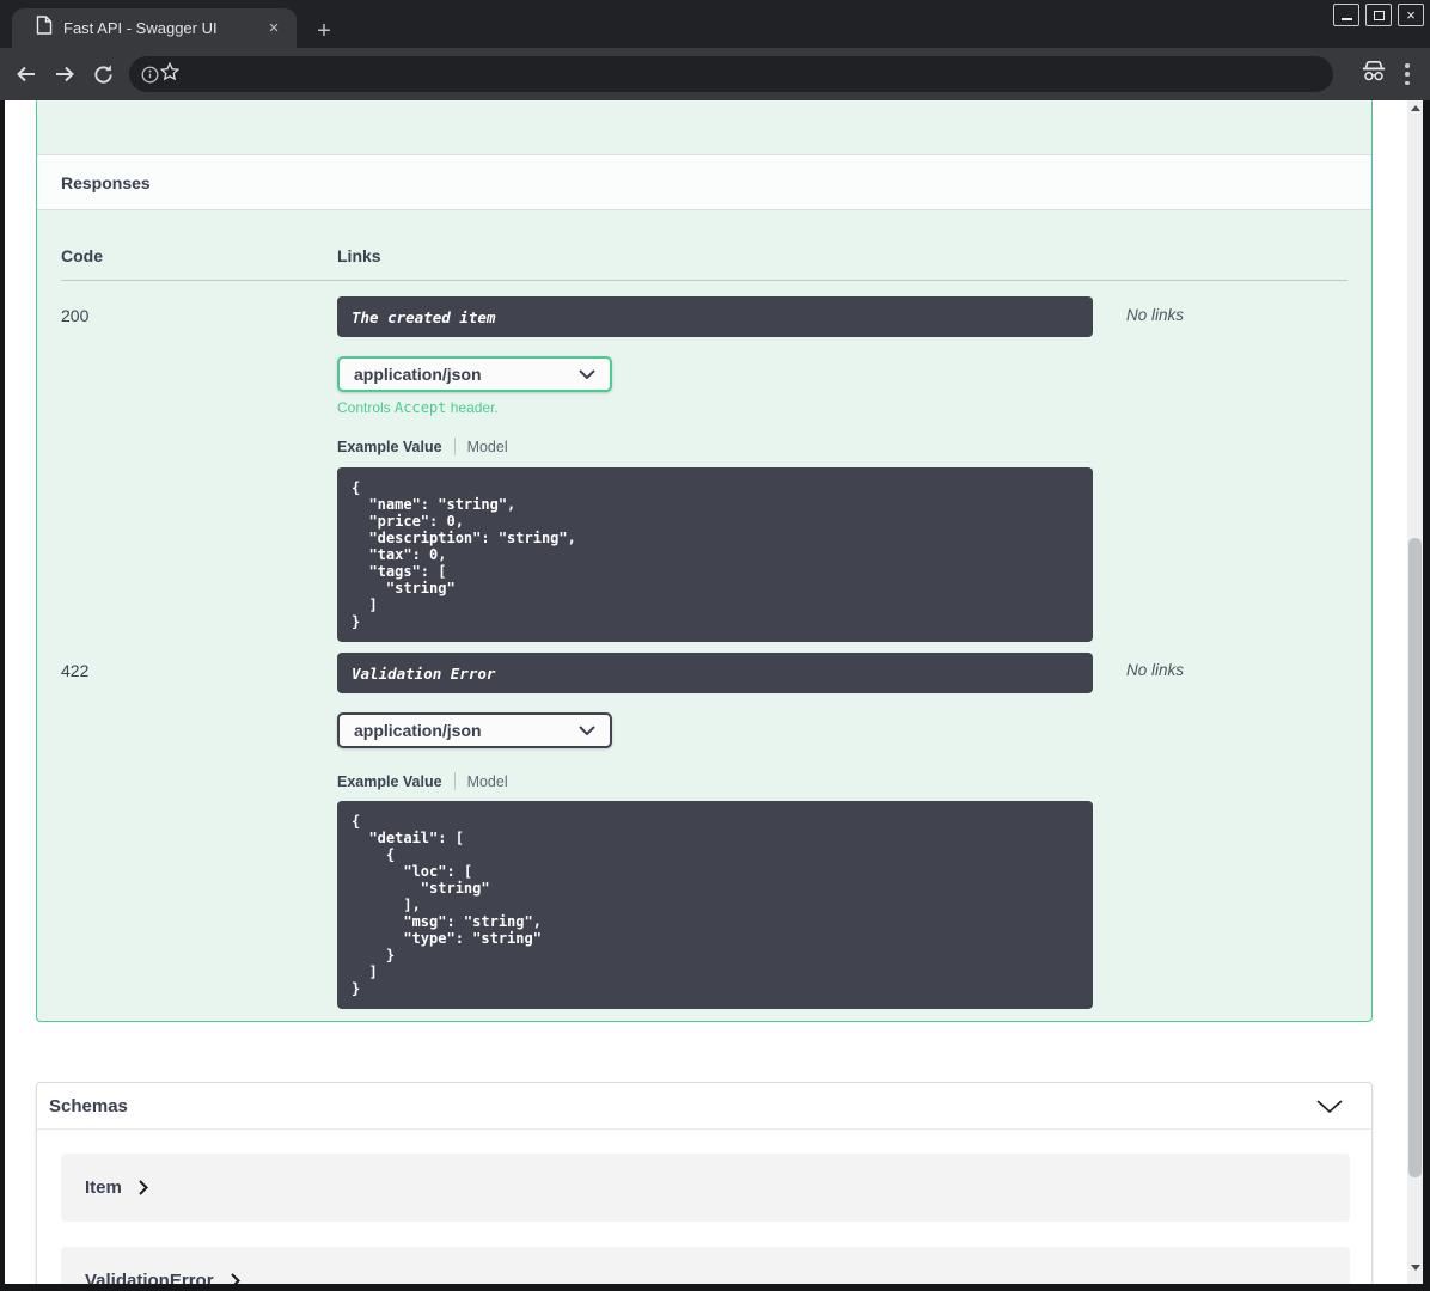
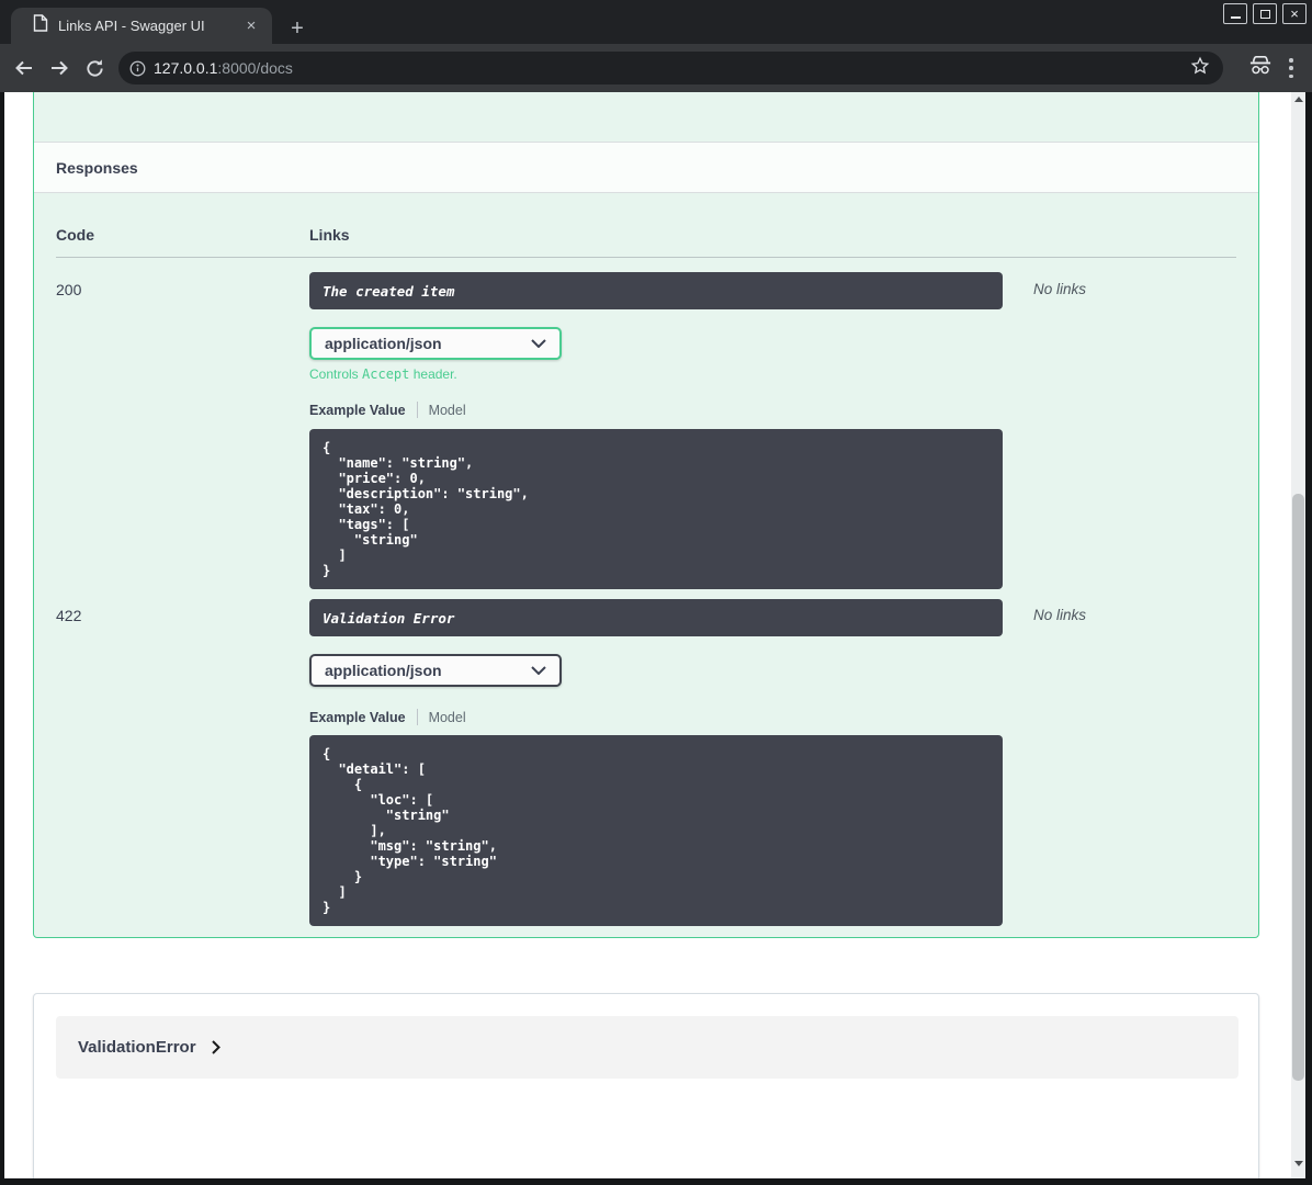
- Fast API - Swagger UI
+ Links API - Swagger UI
  ×
  +
  ×
+ 127.0.0.1:8000/docs
  Responses
  Code
  Links
  200
  The created item
  application/json
  Controls Accept header.
  Example Value
  Model
  {
  "name": "string",
  "price": 0,
  "description": "string",
  "tax": 0,
  "tags": [
  "string"
  ]
  }
  No links
  422
  Validation Error
  application/json
  Example Value
  Model
  {
  "detail": [
  {
  "loc": [
  "string"
  ],
  "msg": "string",
  "type": "string"
  }
  ]
  }
  No links
- Schemas
- Item
  ValidationError
